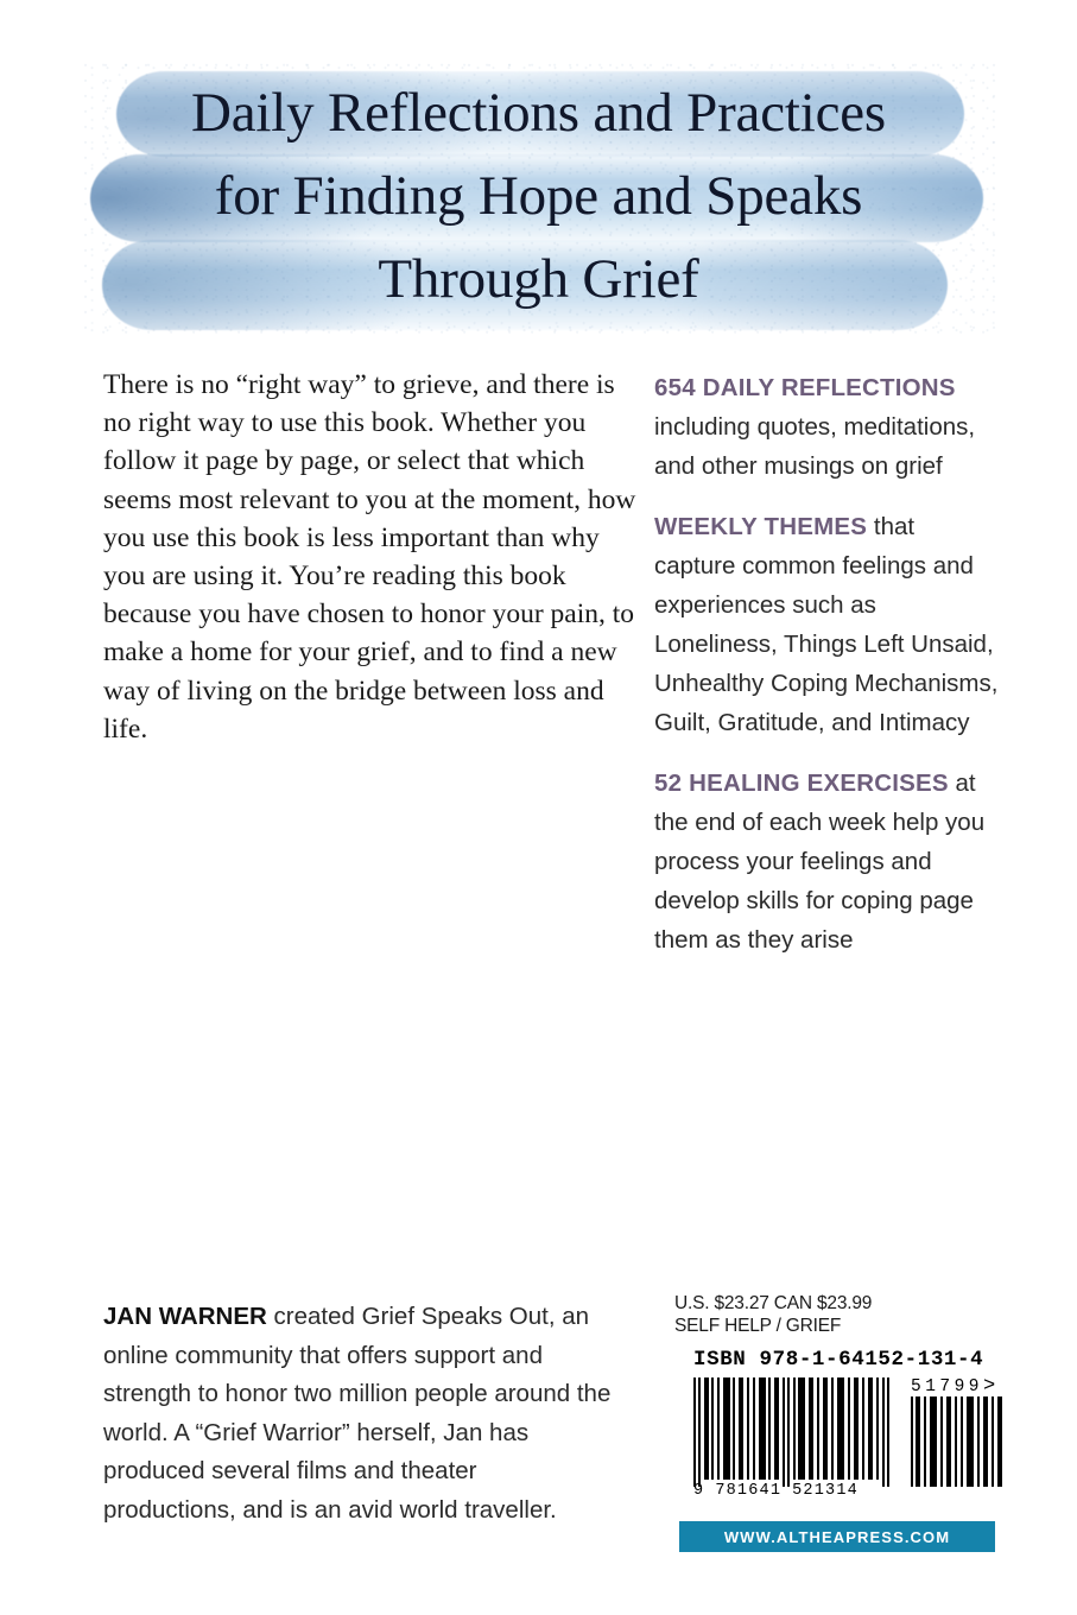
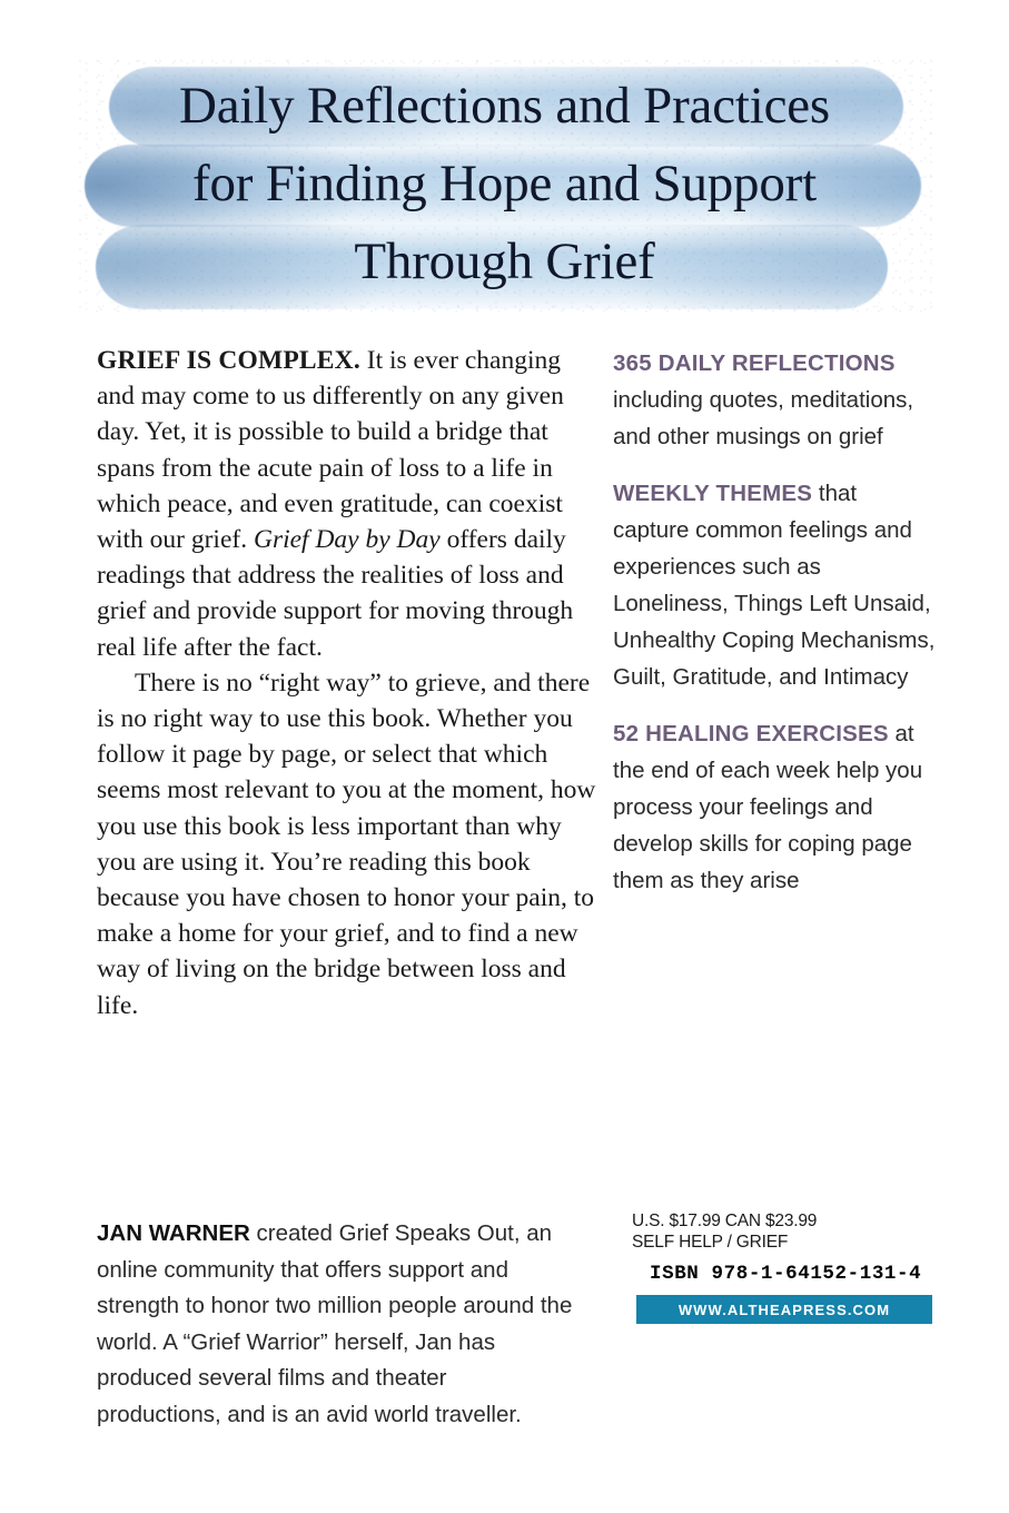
  Daily Reflections and Practices
- for Finding Hope and Speaks
+ for Finding Hope and Support
  Through Grief
+ GRIEF IS COMPLEX. It is ever changing and may come to us differently on any given day. Yet, it is possible to build a bridge that spans from the acute pain of loss to a life in which peace, and even gratitude, can coexist with our grief. Grief Day by Day offers daily readings that address the realities of loss and grief and provide support for moving through real life after the fact.
  There is no “right way” to grieve, and there is no right way to use this book. Whether you follow it page by page, or select that which seems most relevant to you at the moment, how you use this book is less important than why you are using it. You’re reading this book because you have chosen to honor your pain, to make a home for your grief, and to find a new way of living on the bridge between loss and life.
- 654 DAILY REFLECTIONS including quotes, meditations, and other musings on grief
+ 365 DAILY REFLECTIONS including quotes, meditations, and other musings on grief
  WEEKLY THEMES that capture common feelings and experiences such as Loneliness, Things Left Unsaid, Unhealthy Coping Mechanisms, Guilt, Gratitude, and Intimacy
  52 HEALING EXERCISES at the end of each week help you process your feelings and develop skills for coping page them as they arise
  JAN WARNER created Grief Speaks Out, an online community that offers support and strength to honor two million people around the world. A “Grief Warrior” herself, Jan has produced several films and theater productions, and is an avid world traveller.
- U.S. $23.27 CAN $23.99
+ U.S. $17.99 CAN $23.99
  SELF HELP / GRIEF
  ISBN 978-1-64152-131-4
- 9 781641 521314
- 51799>
  WWW.ALTHEAPRESS.COM
